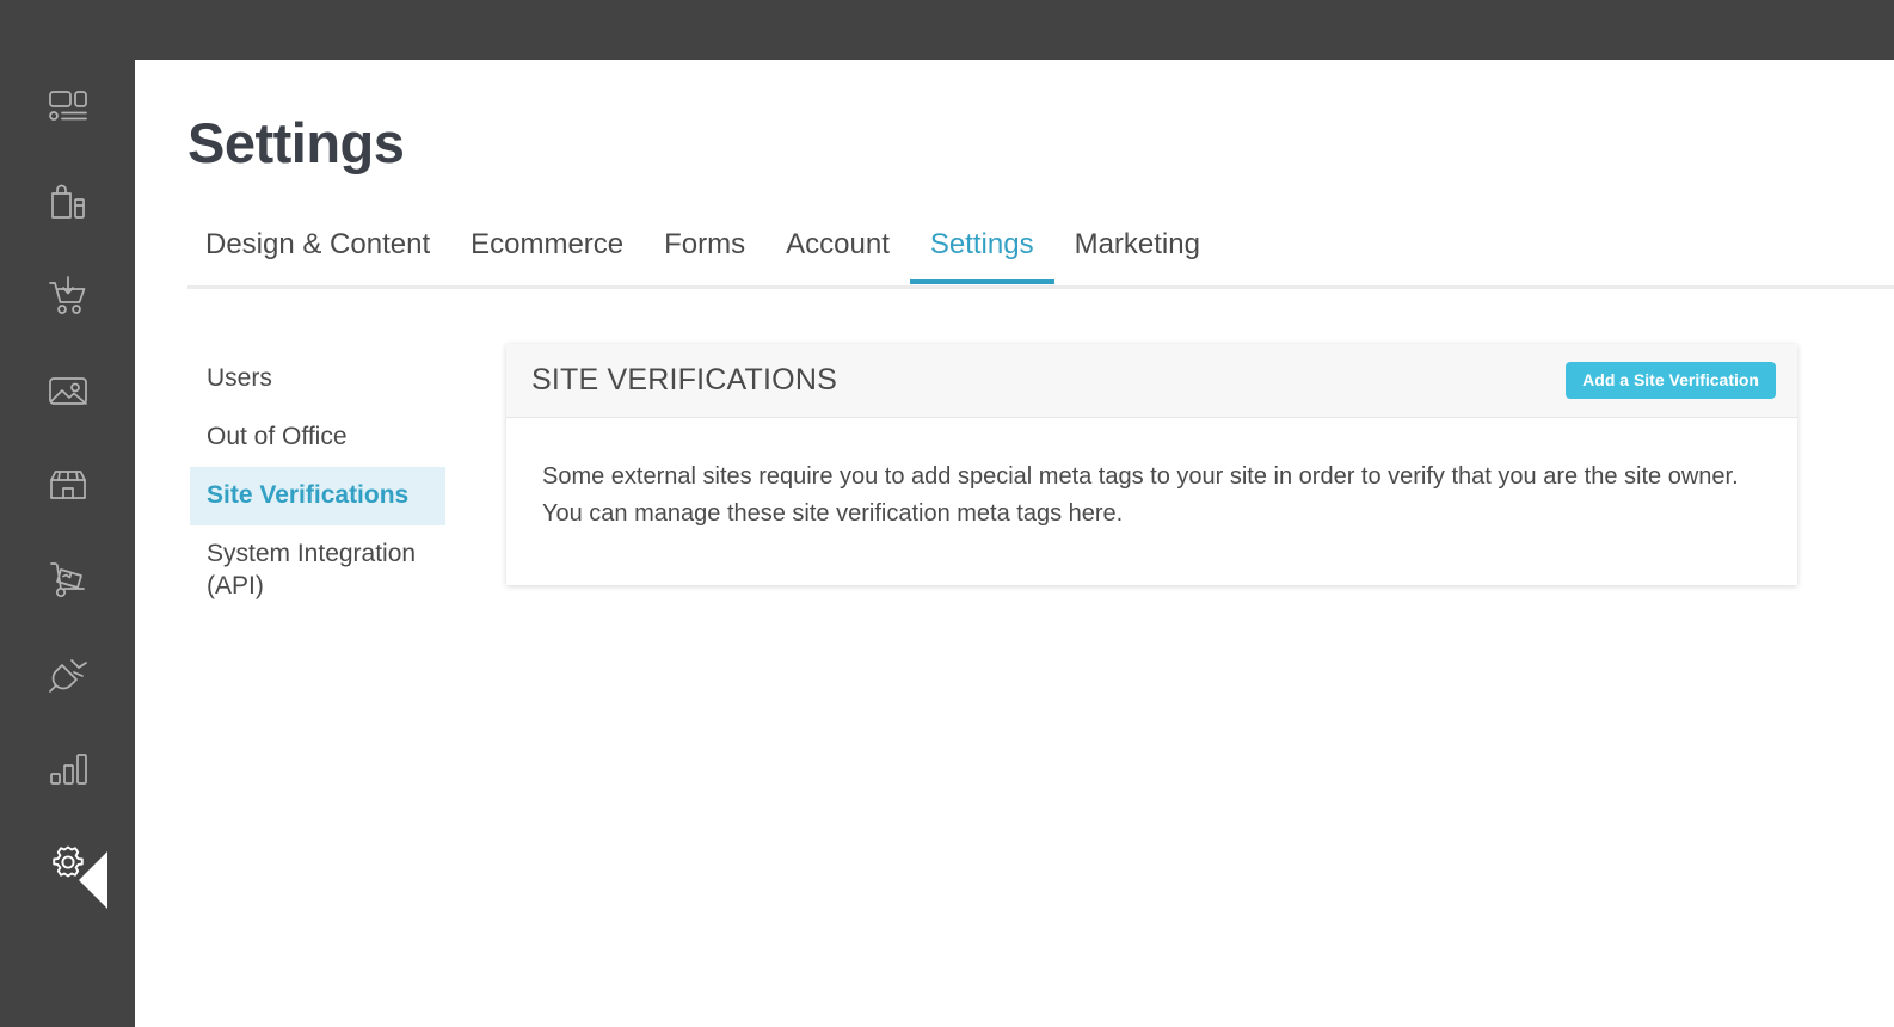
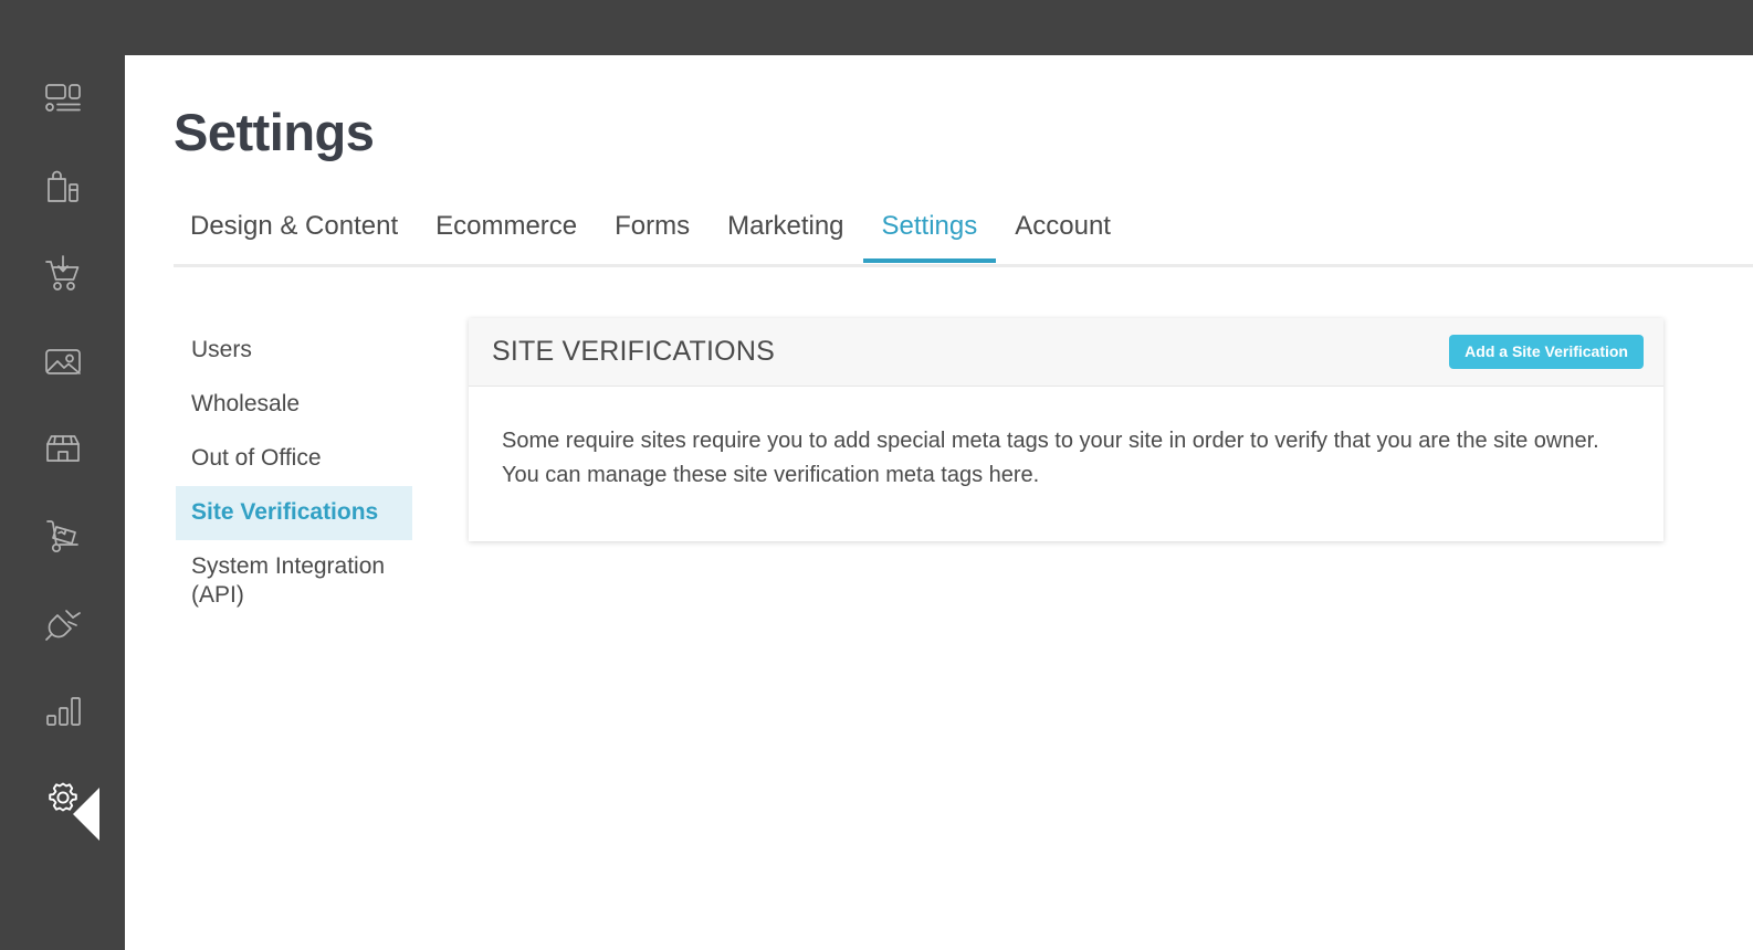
  Settings
  Design & Content
  Ecommerce
  Forms
- Account
+ Marketing
  Settings
- Marketing
+ Account
  Users
+ Wholesale
  Out of Office
  Site Verifications
  System Integration (API)
  SITE VERIFICATIONS
  Add a Site Verification
- Some external sites require you to add special meta tags to your site in order to verify that you are the site owner. You can manage these site verification meta tags here.
+ Some require sites require you to add special meta tags to your site in order to verify that you are the site owner. You can manage these site verification meta tags here.
